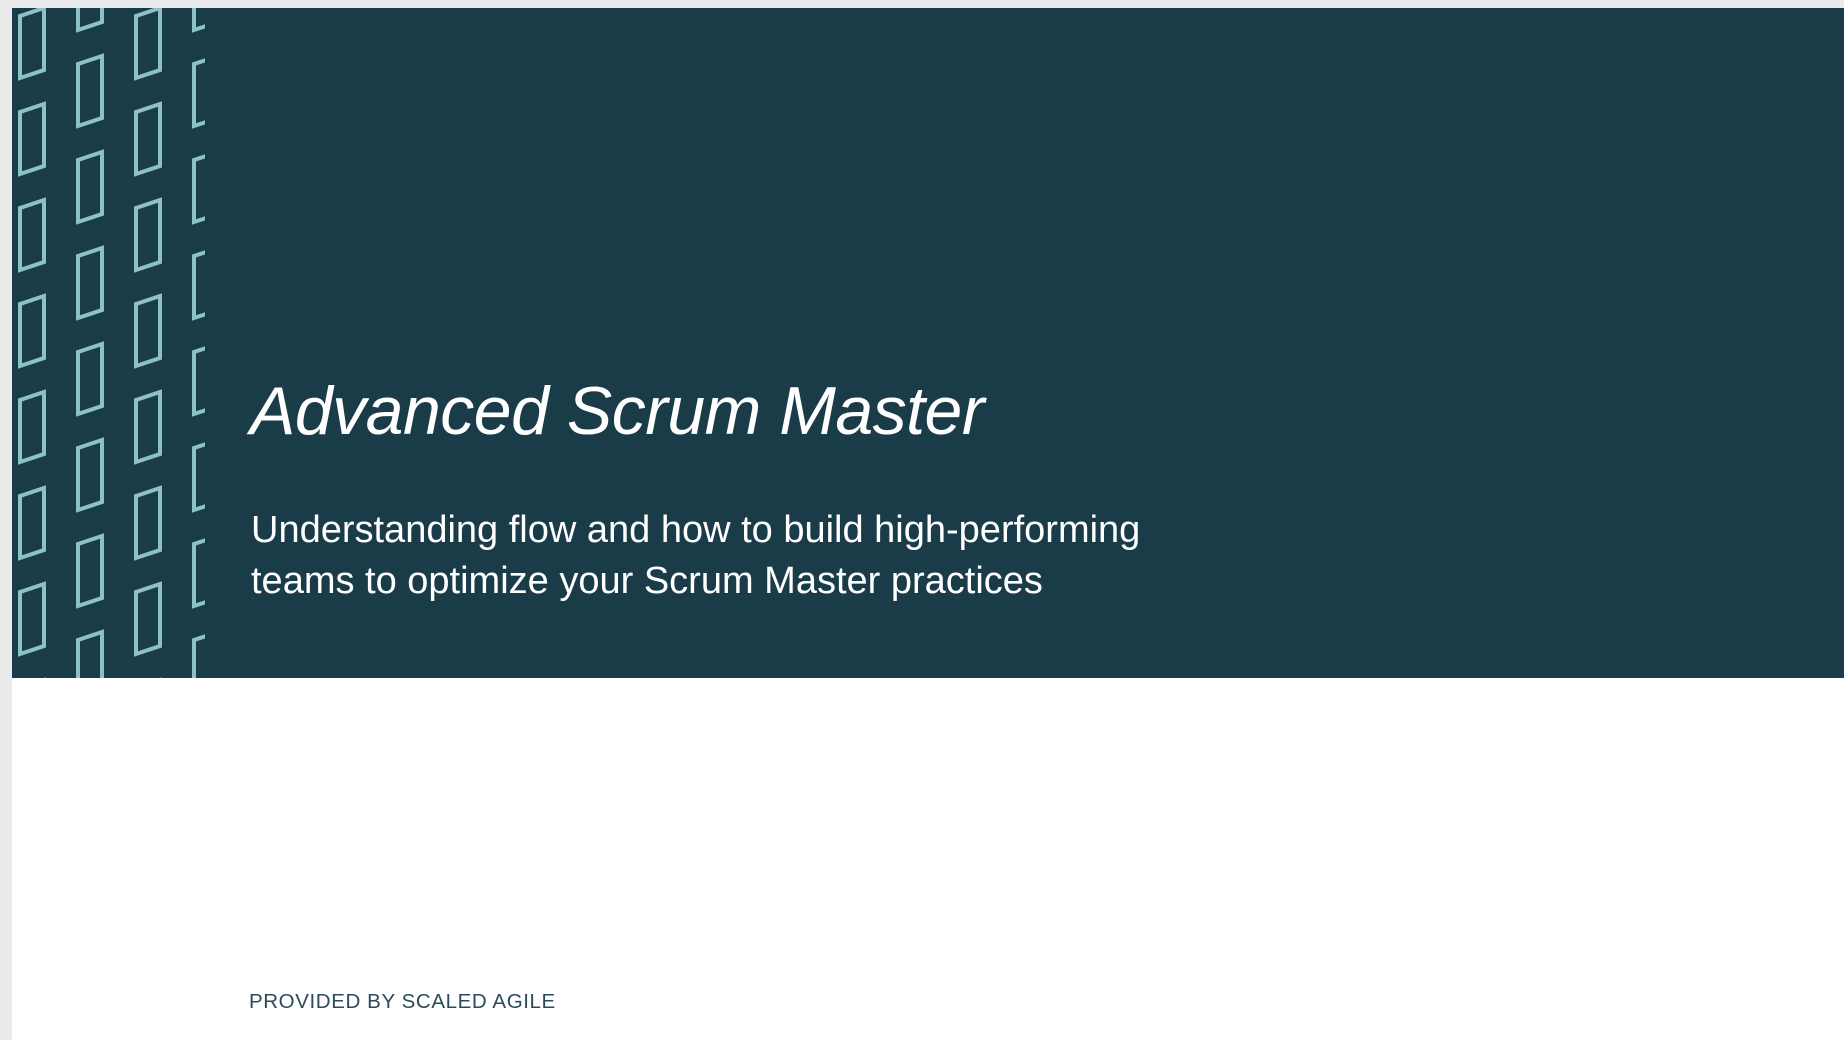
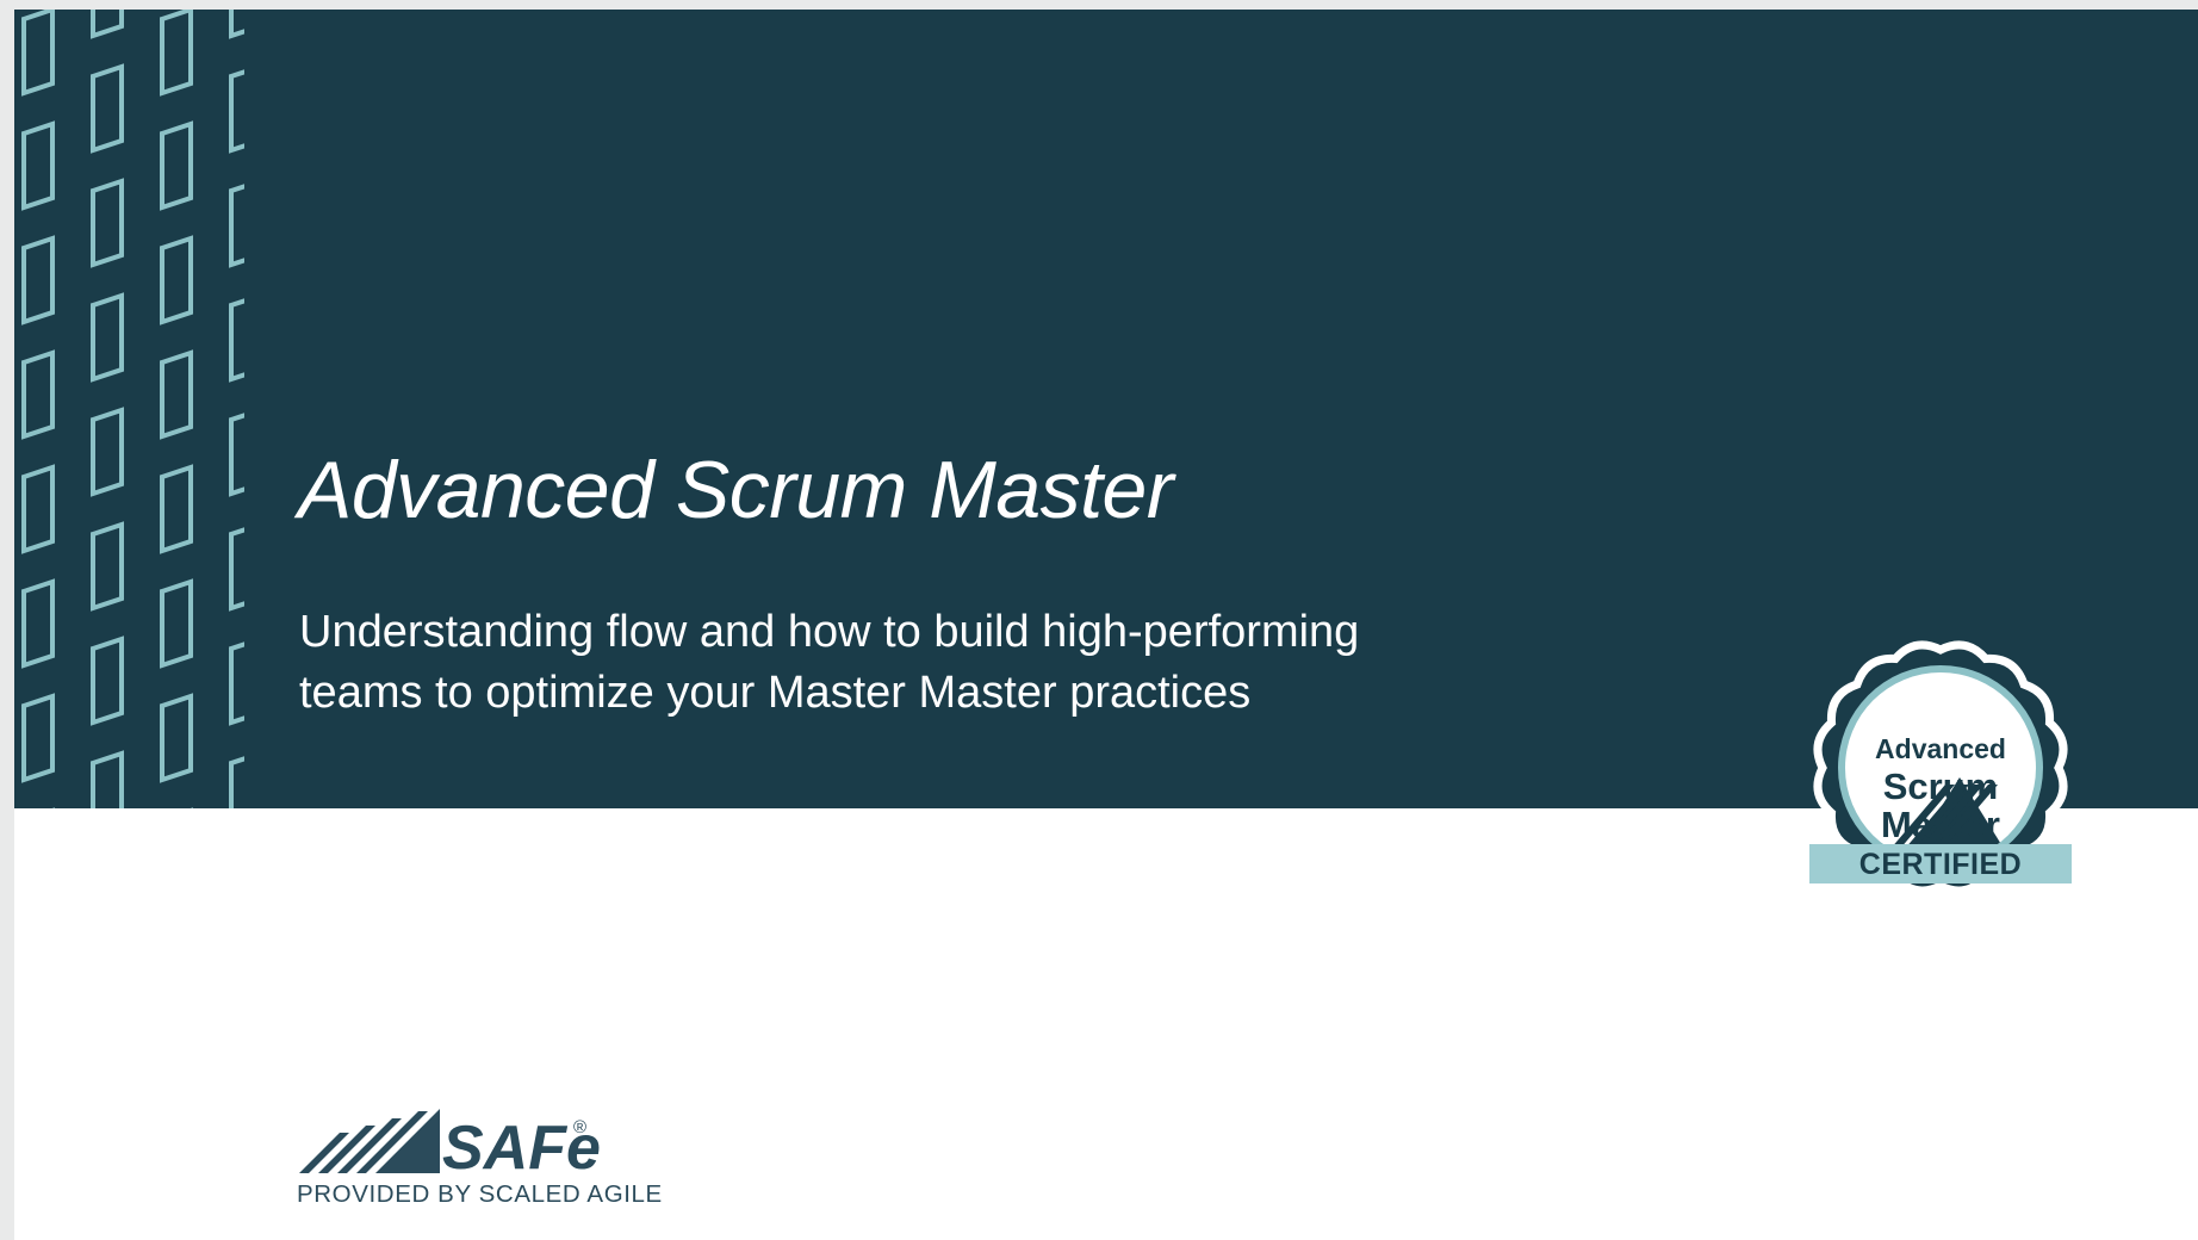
  Advanced Scrum Master
  Understanding flow and how to build high-performing
- teams to optimize your Scrum Master practices
+ teams to optimize your Master Master practices
+ Advanced
+ Scrum
+ Master
+ CERTIFIED
+ SAFe
+ ®
  PROVIDED BY SCALED AGILE
